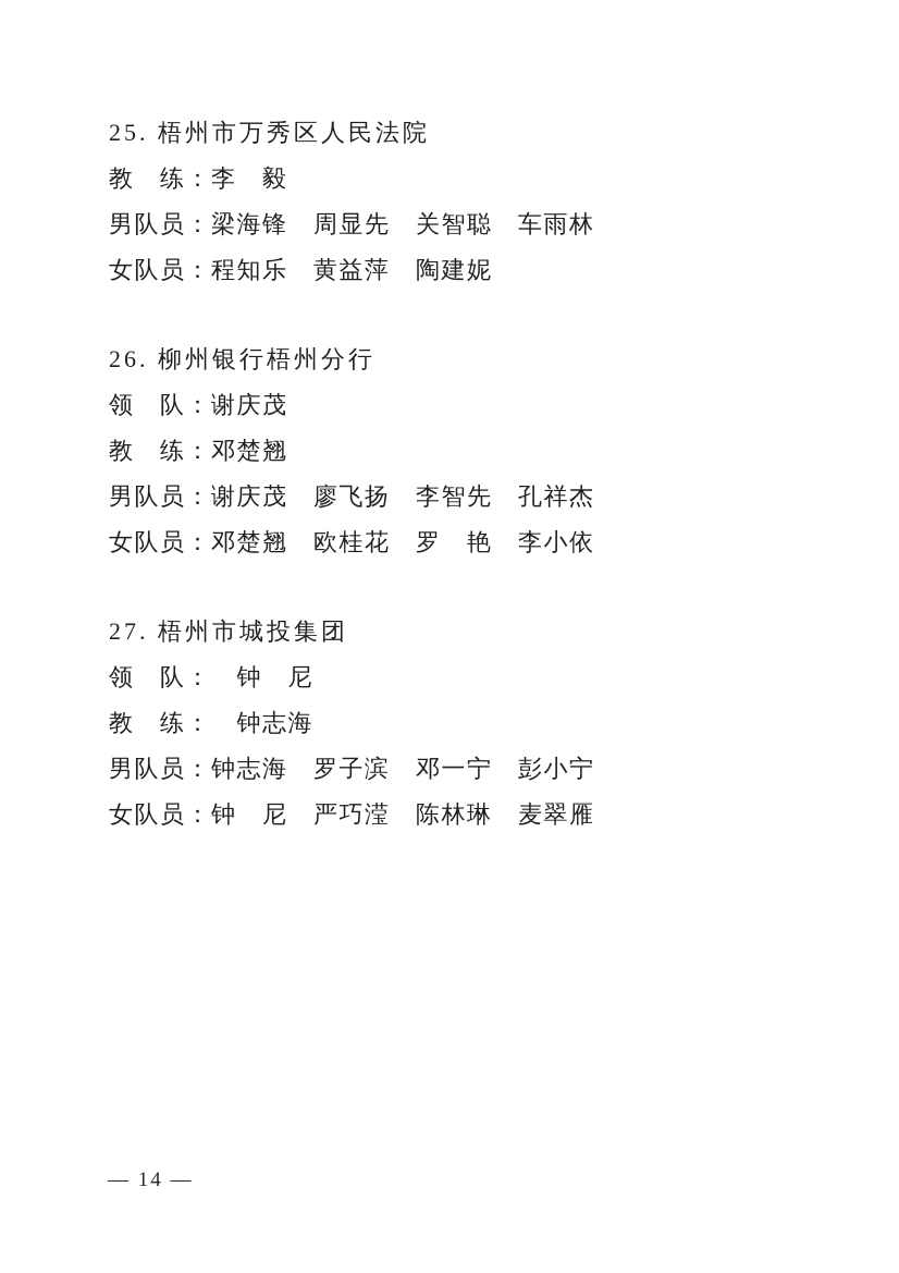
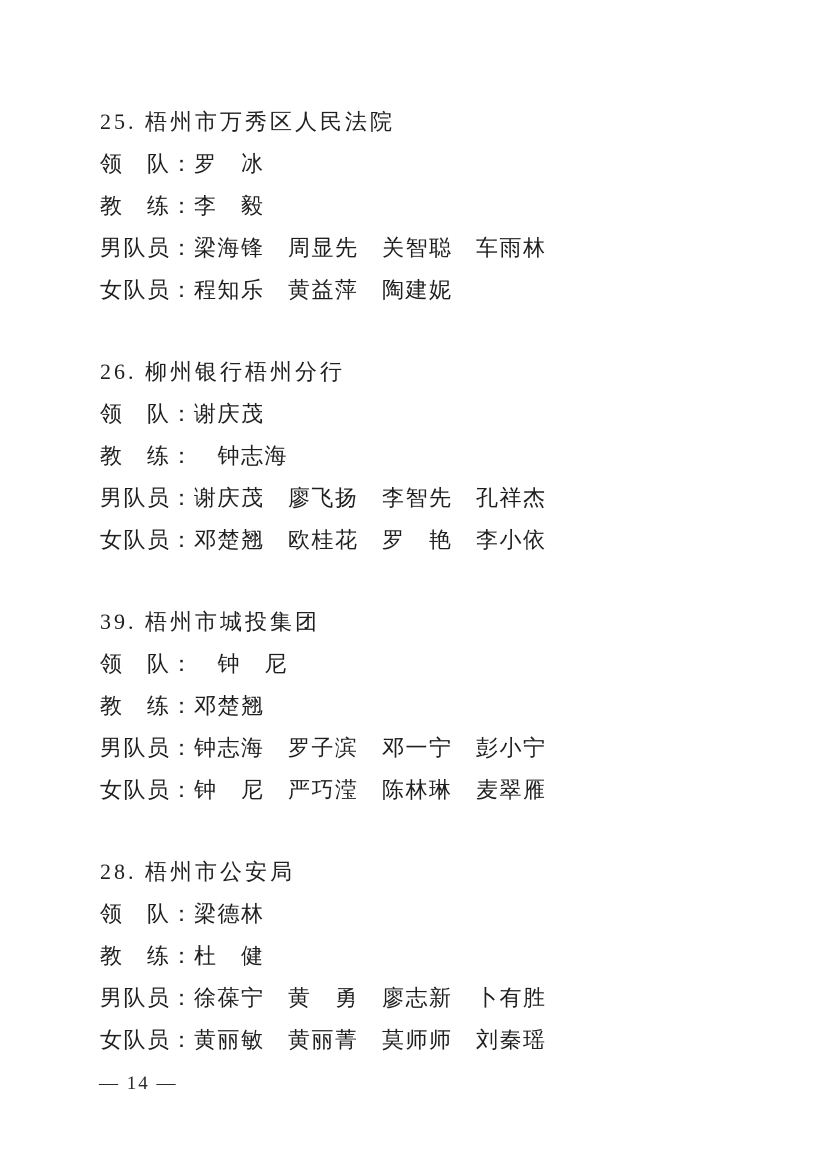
  25. 梧州市万秀区人民法院
+ 领 队：罗 冰
  教 练：李 毅
  男队员：梁海锋 周显先 关智聪 车雨林
  女队员：程知乐 黄益萍 陶建妮
  26. 柳州银行梧州分行
  领 队：谢庆茂
- 教 练：邓楚翘
+ 教 练： 钟志海
  男队员：谢庆茂 廖飞扬 李智先 孔祥杰
  女队员：邓楚翘 欧桂花 罗 艳 李小依
- 27. 梧州市城投集团
+ 39. 梧州市城投集团
  领 队： 钟 尼
- 教 练： 钟志海
+ 教 练：邓楚翘
  男队员：钟志海 罗子滨 邓一宁 彭小宁
  女队员：钟 尼 严巧滢 陈林琳 麦翠雁
+ 28. 梧州市公安局
+ 领 队：梁德林
+ 教 练：杜 健
+ 男队员：徐葆宁 黄 勇 廖志新 卜有胜
+ 女队员：黄丽敏 黄丽菁 莫师师 刘秦瑶
  — 14 —
